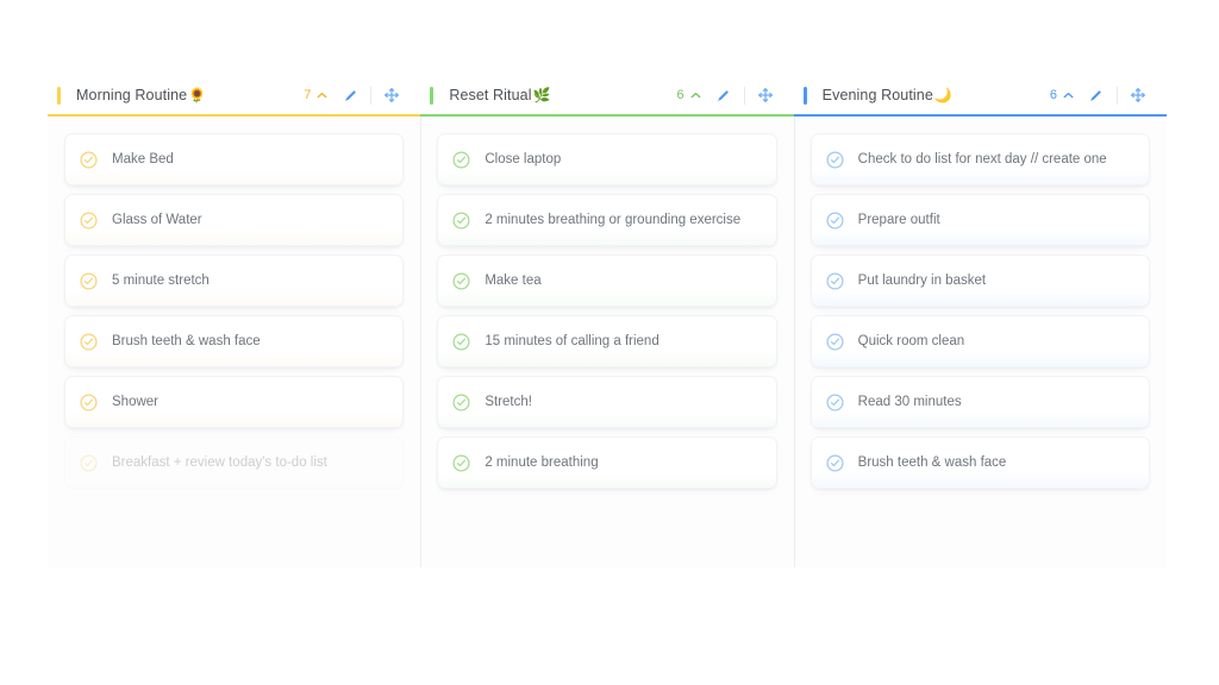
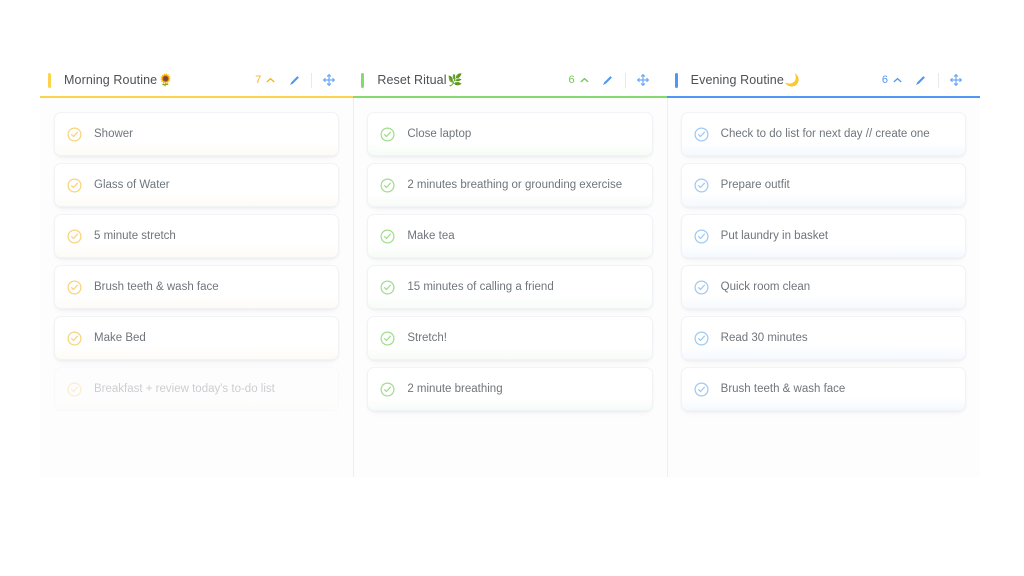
  Morning Routine
  🌻
  7
- Make Bed
+ Shower
  Glass of Water
  5 minute stretch
  Brush teeth & wash face
- Shower
+ Make Bed
  Breakfast + review today's to-do list
  Reset Ritual
  🌿
  6
  Close laptop
  2 minutes breathing or grounding exercise
  Make tea
  15 minutes of calling a friend
  Stretch!
  2 minute breathing
  Evening Routine
  🌙
  6
  Check to do list for next day // create one
  Prepare outfit
  Put laundry in basket
  Quick room clean
  Read 30 minutes
  Brush teeth & wash face
